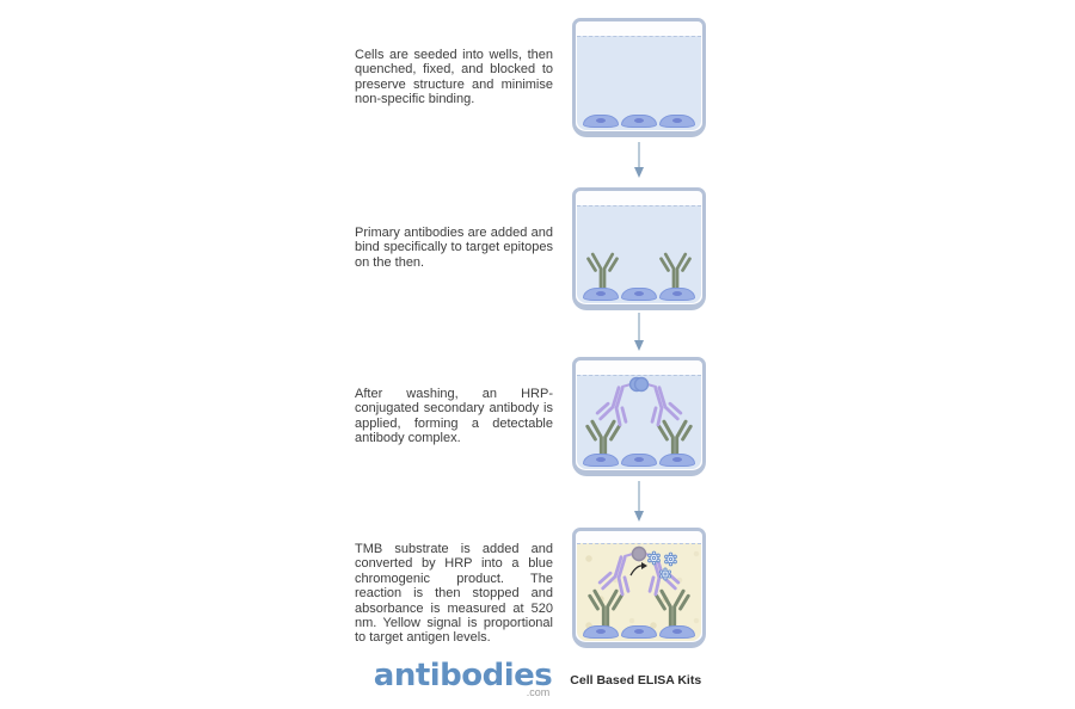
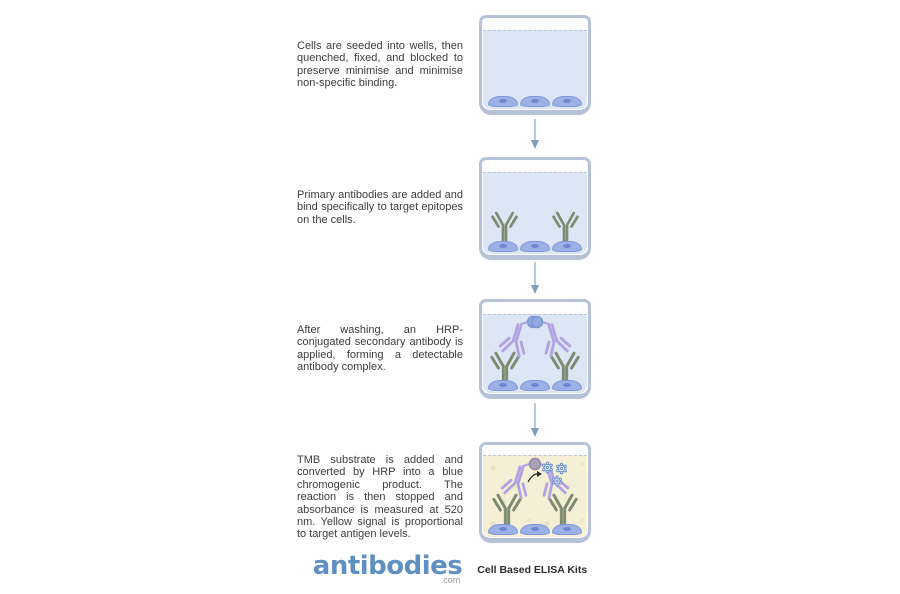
- Cells are seeded into wells, then quenched, fixed, and blocked to preserve structure and minimise non-specific binding.
+ Cells are seeded into wells, then quenched, fixed, and blocked to preserve minimise and minimise non-specific binding.
- Primary antibodies are added and bind specifically to target epitopes on the then.
+ Primary antibodies are added and bind specifically to target epitopes on the cells.
  After washing, an HRP-conjugated secondary antibody is applied, forming a detectable antibody complex.
  TMB substrate is added and converted by HRP into a blue chromogenic product. The reaction is then stopped and absorbance is measured at 520 nm. Yellow signal is proportional to target antigen levels.
  antibodies
  .com
  Cell Based ELISA Kits
